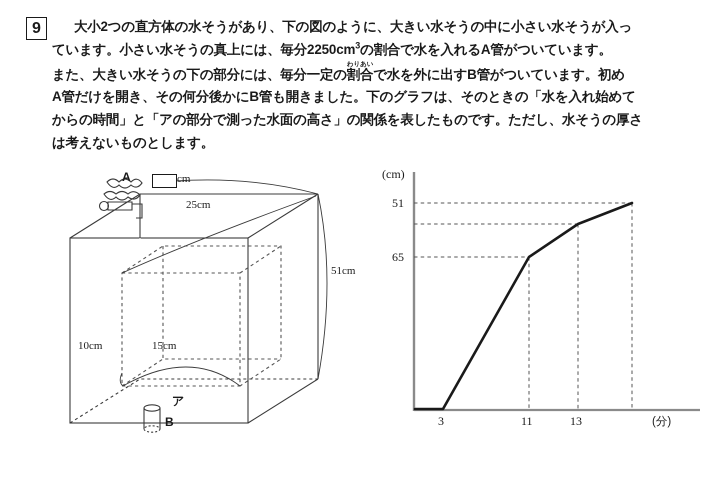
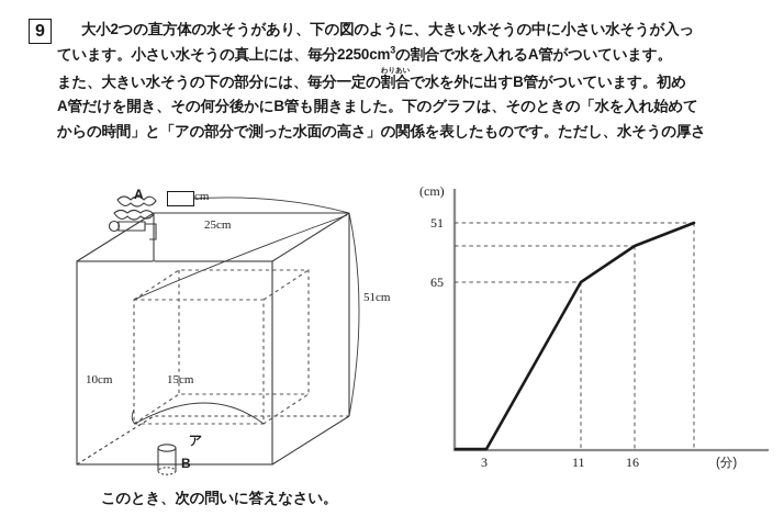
  9
  大小2つの直方体の水そうがあり、下の図のように、大きい水そうの中に小さい水そうが入っ
  ています。小さい水そうの真上には、毎分2250cm3の割合で水を入れるA管がついています。
  また、大きい水そうの下の部分には、毎分一定の割合で水を外に出すB管がついています。初め
  A管だけを開き、その何分後かにB管も開きました。下のグラフは、そのときの「水を入れ始めて
  からの時間」と「アの部分で測った水面の高さ」の関係を表したものです。ただし、水そうの厚さ
- は考えないものとします。
  A
  cm
  25cm
  51cm
  10cm
  15cm
  ア
  B
  (cm)
  51
  65
  3
  11
- 13
+ 16
  (分)
+ このとき、次の問いに答えなさい。
